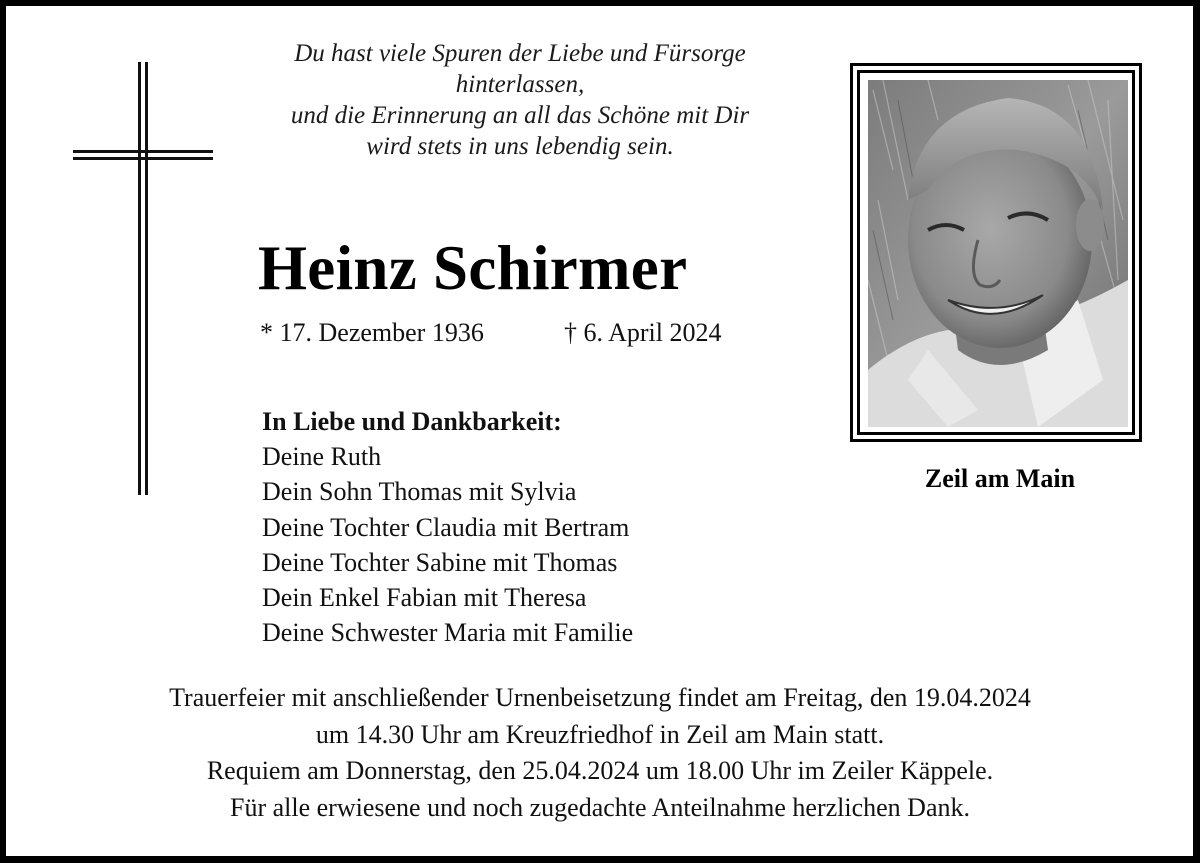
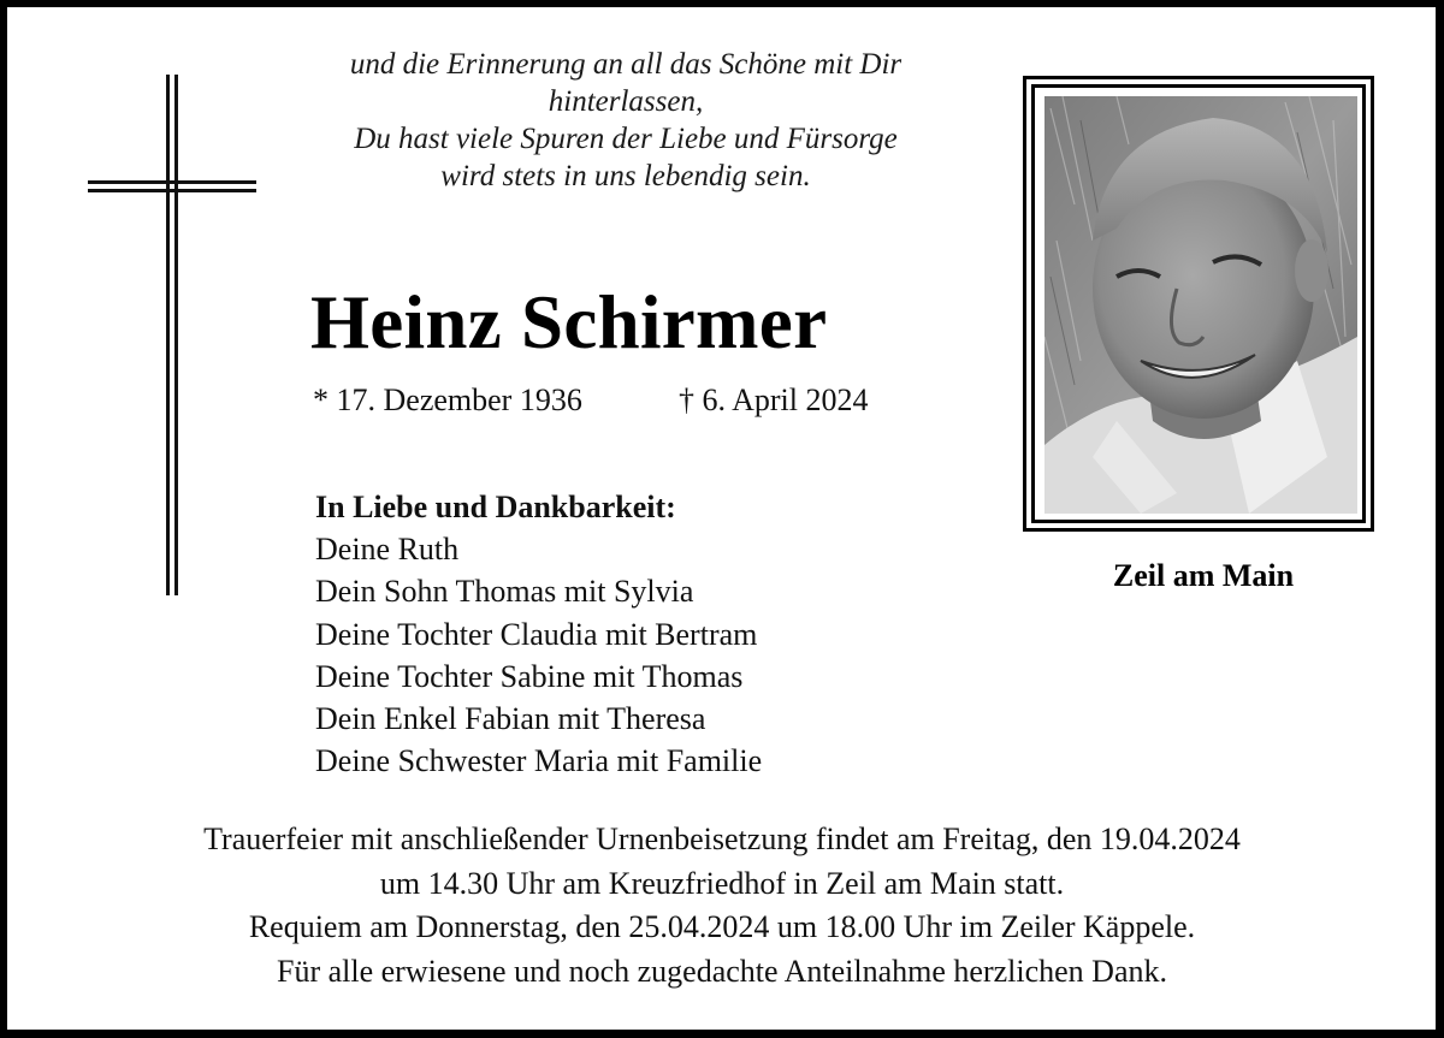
- Du hast viele Spuren der Liebe und Fürsorge
+ und die Erinnerung an all das Schöne mit Dir
  hinterlassen,
- und die Erinnerung an all das Schöne mit Dir
+ Du hast viele Spuren der Liebe und Fürsorge
  wird stets in uns lebendig sein.
  Heinz Schirmer
  * 17. Dezember 1936
  † 6. April 2024
  In Liebe und Dankbarkeit:
  Deine Ruth
  Dein Sohn Thomas mit Sylvia
  Deine Tochter Claudia mit Bertram
  Deine Tochter Sabine mit Thomas
  Dein Enkel Fabian mit Theresa
  Deine Schwester Maria mit Familie
  Zeil am Main
  Trauerfeier mit anschließender Urnenbeisetzung findet am Freitag, den 19.04.2024
  um 14.30 Uhr am Kreuzfriedhof in Zeil am Main statt.
  Requiem am Donnerstag, den 25.04.2024 um 18.00 Uhr im Zeiler Käppele.
  Für alle erwiesene und noch zugedachte Anteilnahme herzlichen Dank.
